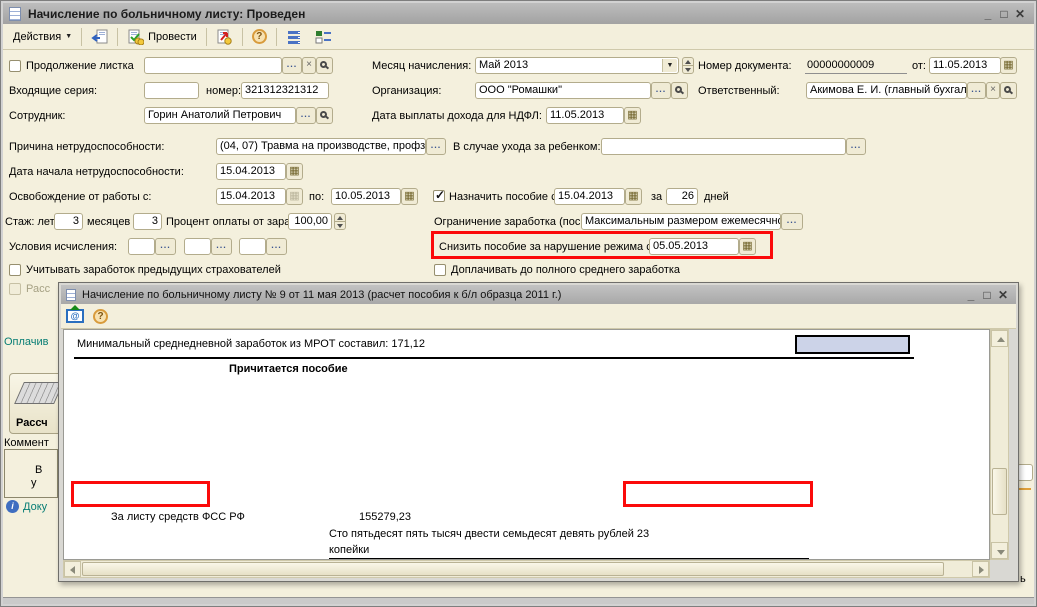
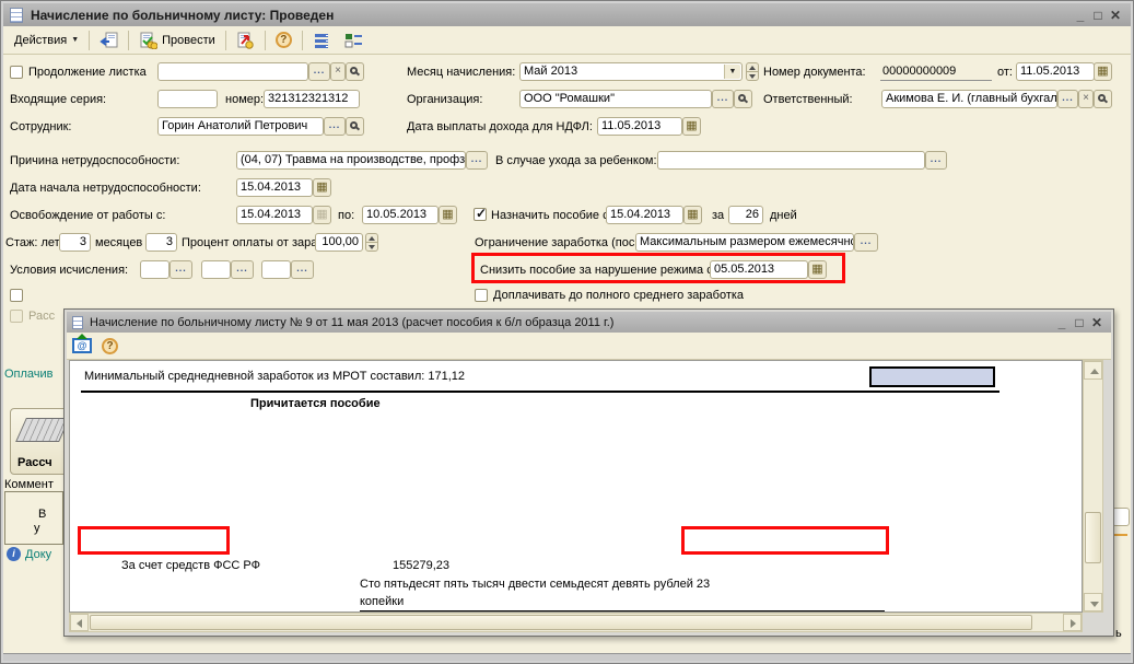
  Начисление по больничному листу: Проведен
  _
  □
  ✕
  Действия
  Провести
  ?
  Продолжение листка
  ...
  ×
  Месяц начисления:
  Май 2013
  Номер документа:
  00000000009
  от:
  11.05.2013
  ▦
  Входящие серия:
  номер:
  321312321312
  Организация:
  ООО "Ромашки"
  ...
  Ответственный:
  Акимова Е. И. (главный бухгал
  ...
  ×
  Сотрудник:
  Горин Анатолий Петрович
  ...
  Дата выплаты дохода для НДФЛ:
  11.05.2013
  ▦
  Причина нетрудоспособности:
  (04, 07) Травма на производстве, профз
  ...
  В случае ухода за ребенком:
  ...
  Дата начала нетрудоспособности:
  15.04.2013
  ▦
  Освобождение от работы с:
  15.04.2013
  ▦
  по:
  10.05.2013
  ▦
  Назначить пособие
  15.04.2013
  ▦
  за
  26
  дней
  Стаж: лет
  3
  месяцев
  3
  Процент оплаты от зар
  100,00
  Ограничение заработка (пос
  Максимальным размером ежемесячн
  ...
  Условия исчисления:
  ...
  ...
  ...
  Снизить пособие за нарушение режима
  05.05.2013
  ▦
- Учитывать заработок предыдущих страхователей
  Доплачивать до полного среднего заработка
  Расс
  Оплачив
  Рассч
  Коммент
  В
  у
  i
  Доку
  ь
  Начисление по больничному листу № 9 от 11 мая 2013 (расчет пособия к б/л образца 2011 г.)
  _
  □
  ✕
  @
  ?
  Минимальный среднедневной заработок из МРОТ составил: 171,12
  Причитается пособие
- За листу средств ФСС РФ
+ За счет средств ФСС РФ
  155279,23
  Сто пятьдесят пять тысяч двести семьдесят девять рублей 23
  копейки
